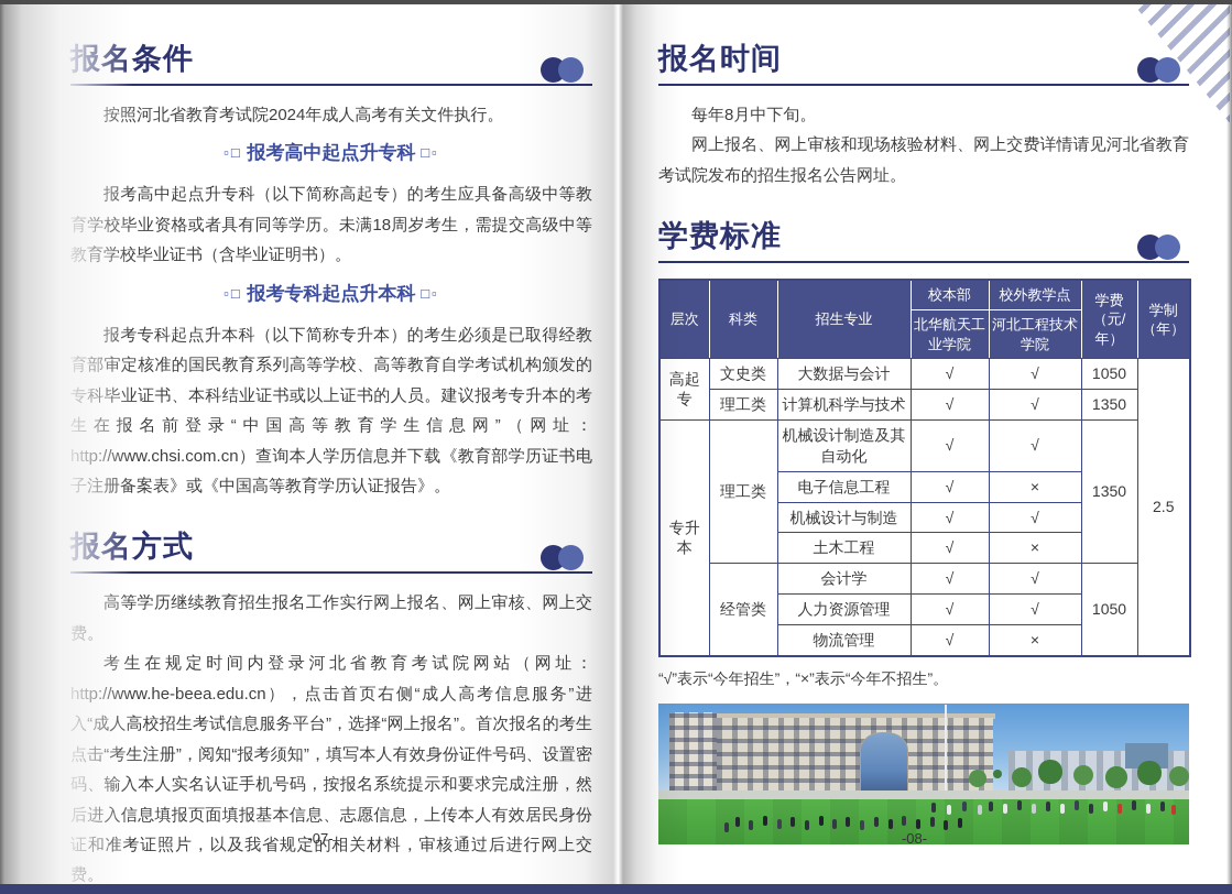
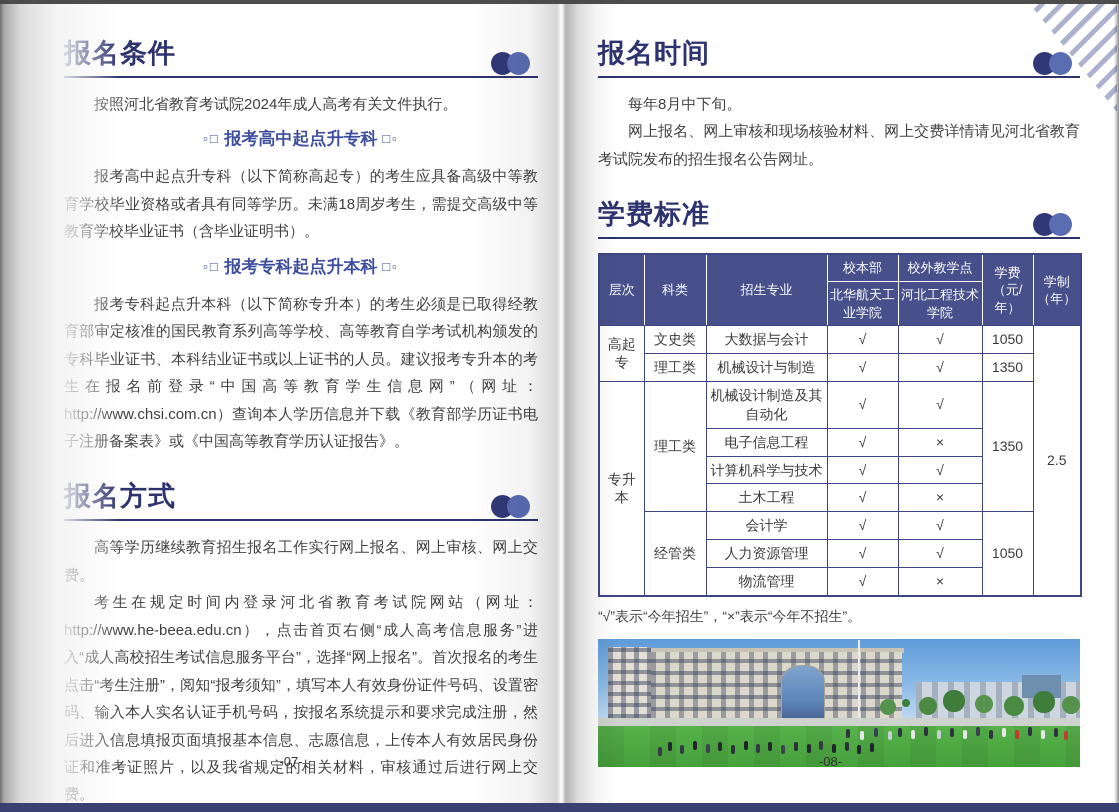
  河北省教育考试院2024年成人高考有关文件执行。
  ▫□ 报考高中起点升专科 □▫
  高中起点升专科（以下简称高起专）的考生应具备业资格或者具有同等学历。未满18周岁考生，需提毕业证书（含毕业证明书）。
  ▫□ 报考专科起点升本科 □▫
  专科起点升本科（以下简称专升本）的考生必须是核准的国民教育系列高等学校、高等教育自学考试证书、本科结业证书或以上证书的人员。建议报考名前登录“中国高等教育学生信息网”（w.chsi.com.cn）查询本人学历信息并下载《教育部案表》或《中国高等教育学历认证报告》。
  学历继续教育招生报名工作实行网上报名、网上审
  生在规定时间内登录河北省教育考试院网站w.he-beea.edu.cn），点击首页右侧“成人高考信高校招生考试信息服务平台”，选择“网上报名”。首次生注册”，阅知“报考须知”，填写本人有效身份证件号本人实名认证手机号码，按报名系统提示和要求完息填报页面填报基本信息、志愿信息，上传本人有证照片，以及我省规定的相关材料，审核通过后进
  -07-
  名时间
  每年8月中下旬。
  网上报名、网上审核和现场核验材料、网上交费详情请见河北省教育试院发布的招生报名公告网址。
  费标准
  次	科类	招生专业	校本部	校外教学点	学费（元/年）	学制（年）
  北华航天工业学院	河北工程技术学院
  起专	文史类	大数据与会计	√	√	1050	2.5
- 理工类	计算机科学与技术	√	√	1350
+ 理工类	机械设计与制造	√	√	1350
  升本	理工类	机械设计制造及其自动化	√	√	1350
  电子信息工程	√	×
- 机械设计与制造	√	√
+ 计算机科学与技术	√	√
  土木工程	√	×
  经管类	会计学	√	√	1050
  人力资源管理	√	√
  物流管理	√	×
  表示“今年招生”，“×”表示“今年不招生”。
  -08-
